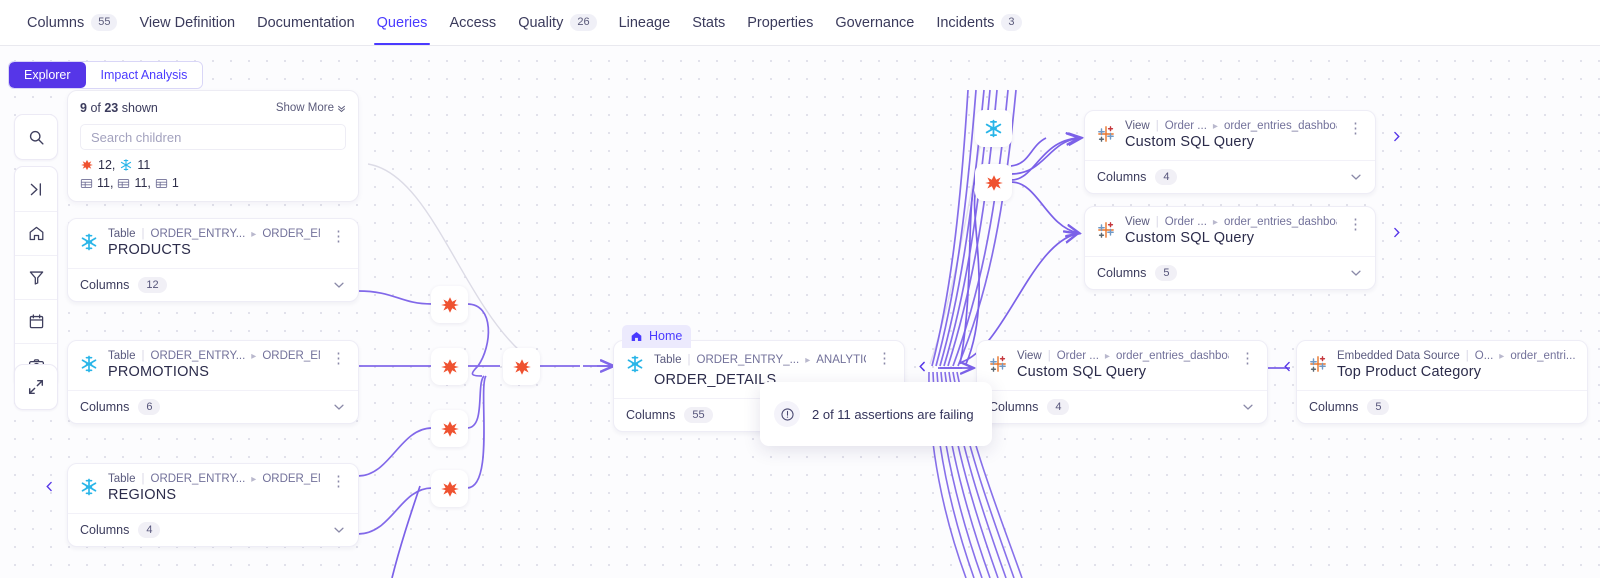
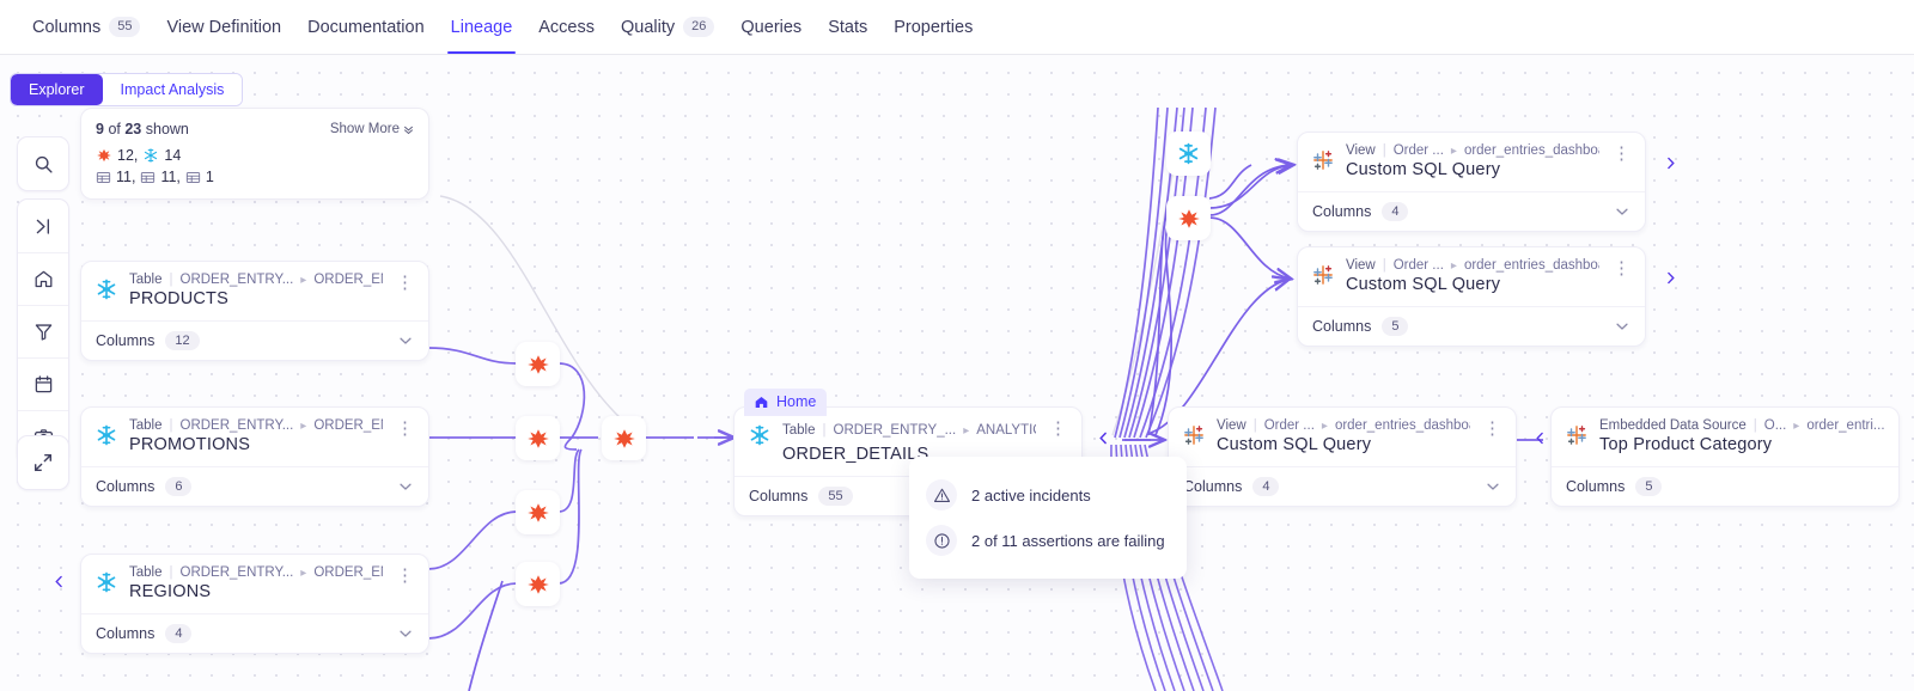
  Columns
  55
  View Definition
  Documentation
- Queries
+ Lineage
  Access
  Quality
  26
- Lineage
+ Queries
  Stats
  Properties
- Governance
- Incidents
- 3
  Explorer
  Impact Analysis
  9 of 23 shown
  Show More
- Search children
  12,
- 11
+ 14
  11,
  11,
  1
  Table
  ORDER_ENTRY...
  ▸
  PRODUCTS
  ⋮
  Columns
  12
  Table
  ORDER_ENTRY...
  ▸
  PROMOTIONS
  ⋮
  Columns
  6
  Table
  ORDER_ENTRY...
  ▸
  REGIONS
  ⋮
  Columns
  4
  Home
  Table
  ORDER_ENTRY_...
  ▸
  ANALYTI
  ORDER_DETAILS
  ⋮
  Columns
  55
+ 2 active incidents
  2 of 11 assertions are failing
  View
  |
  Order ...
  ▸
  order_entries_dashbo
  Custom SQL Query
  ⋮
  Columns
  4
  View
  |
  Order ...
  ▸
  order_entries_dashbo
  Custom SQL Query
  ⋮
  Columns
  5
  View
  |
  Order ...
  ▸
  order_entries_dashbo
  Custom SQL Query
  ⋮
  Columns
  4
  Embedded Data Source
  |
  O...
  ▸
  order_entri...
  Top Product Category
  Columns
  5
